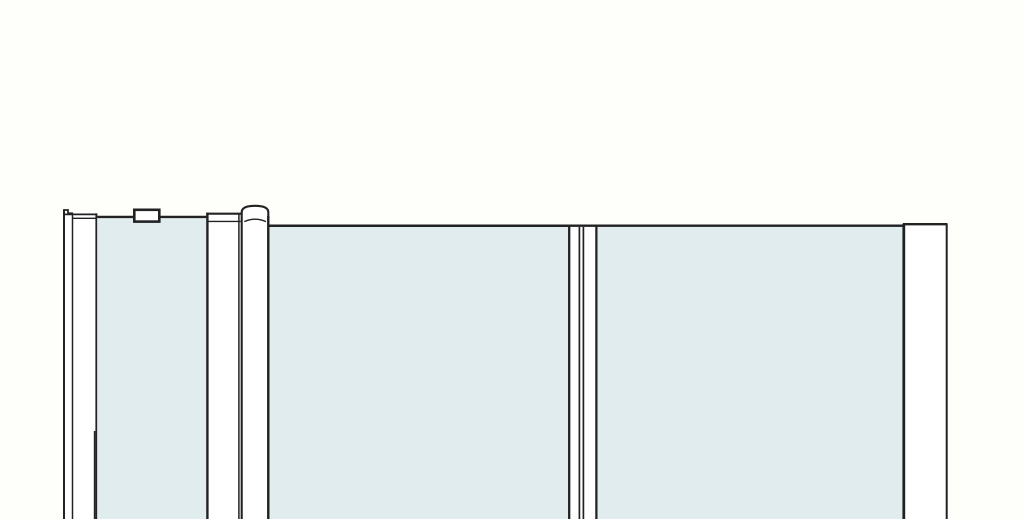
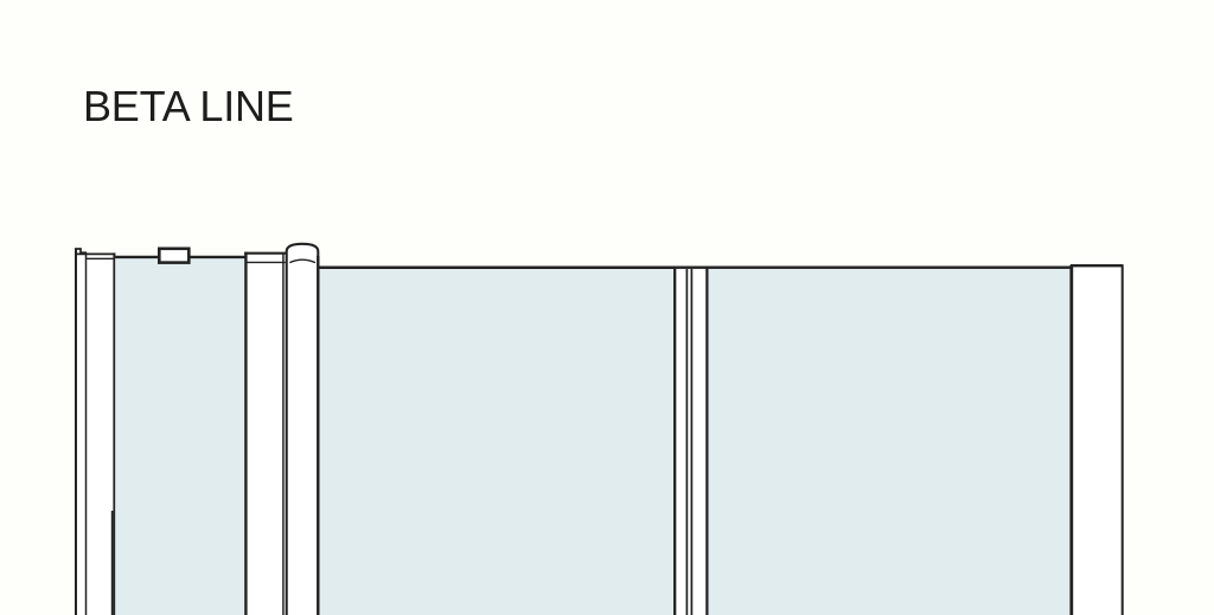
+ BETA LINE
